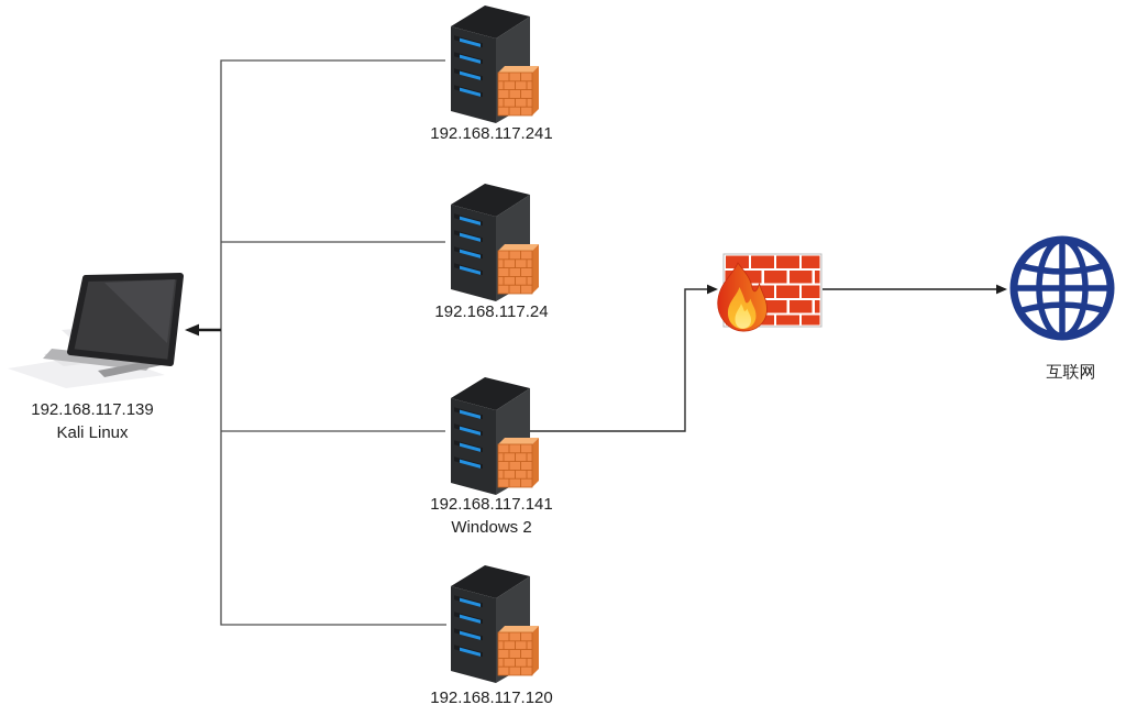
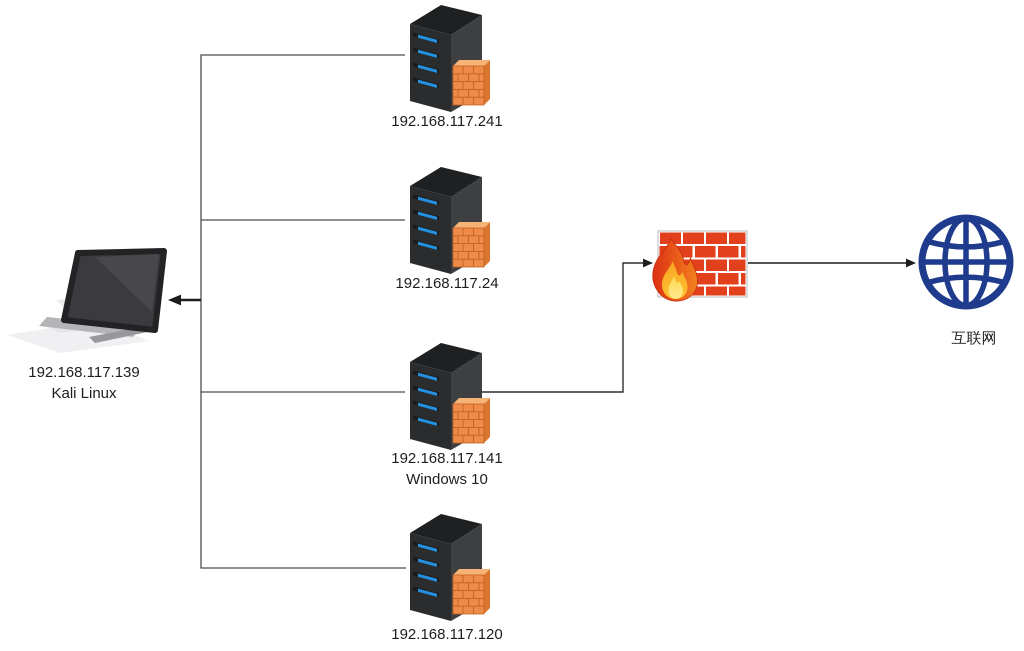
  192.168.117.139
  Kali Linux
  192.168.117.241
  192.168.117.24
  192.168.117.141
- Windows 2
+ Windows 10
  192.168.117.120
  互联网
